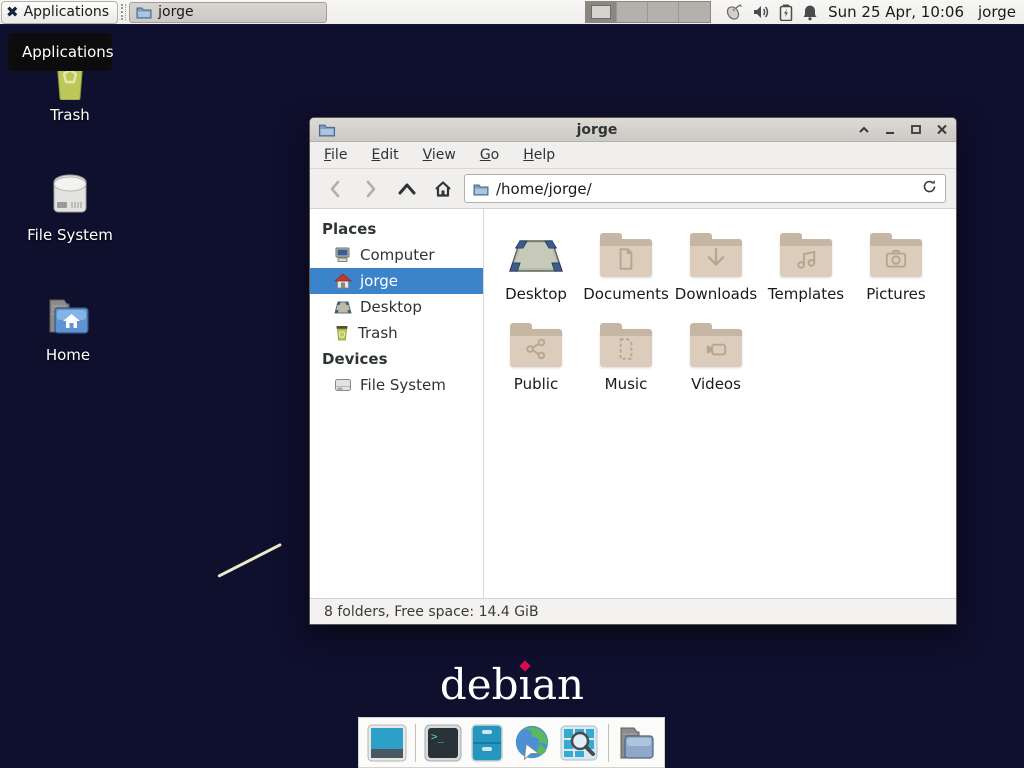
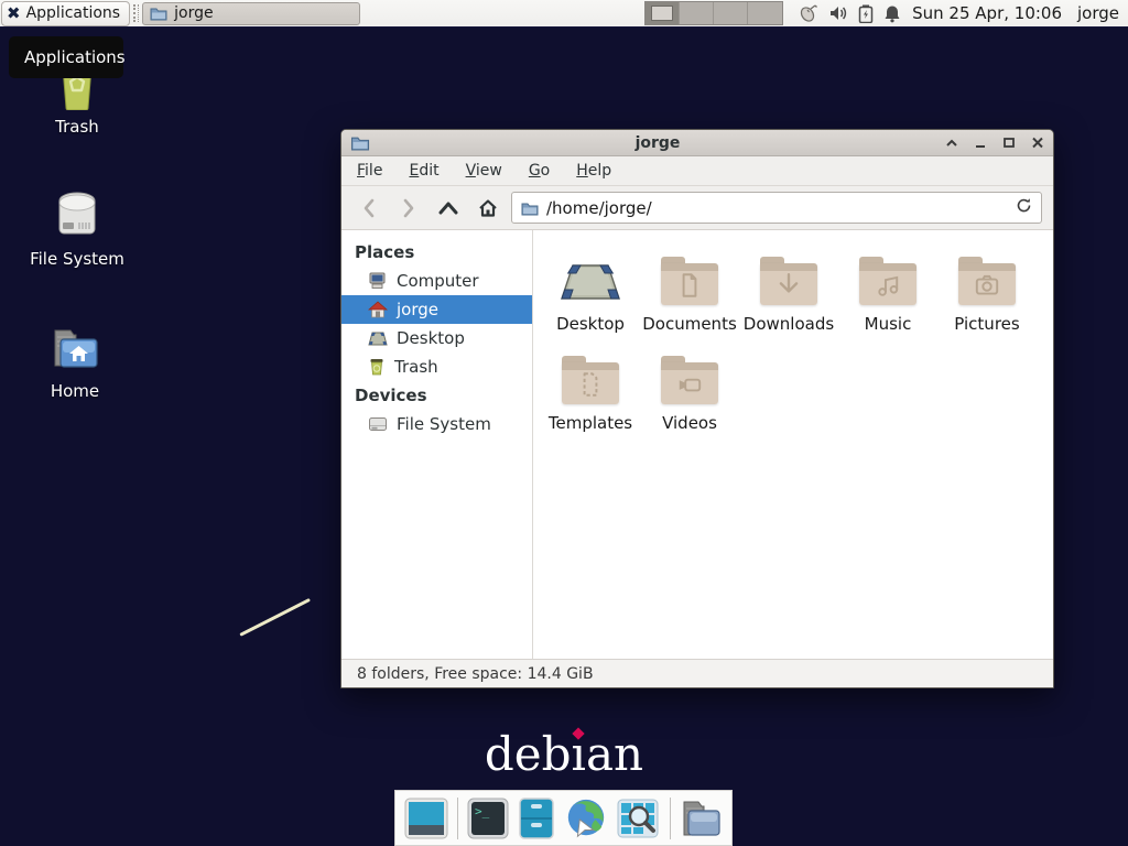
  ✖
  Applications
  jorge
  Sun 25 Apr, 10:06
  jorge
  Applications
  Trash
  File System
  Home
  jorge
  File
  Edit
  View
  Go
  Help
  /home/jorge/
  Places
  Computer
  jorge
  Desktop
  Trash
  Devices
  File System
  Desktop
  Documents
  Downloads
- Templates
+ Music
  Pictures
- Public
- Music
+ Templates
  Videos
  8 folders, Free space: 14.4 GiB
  debıan
  >_
